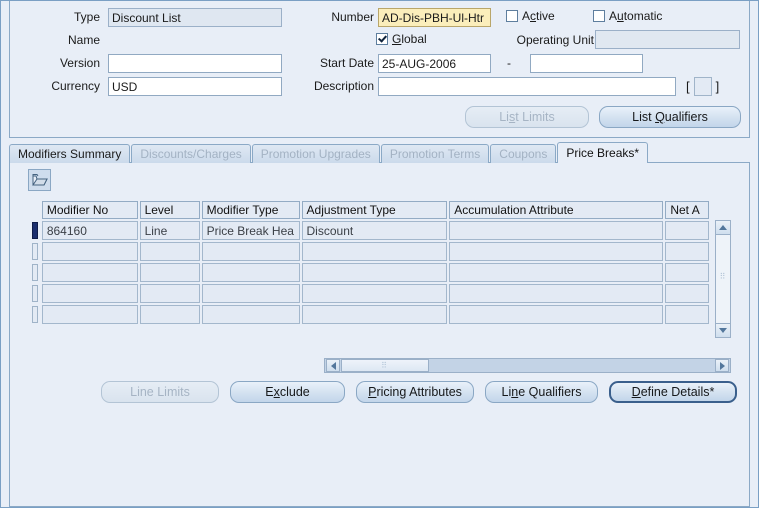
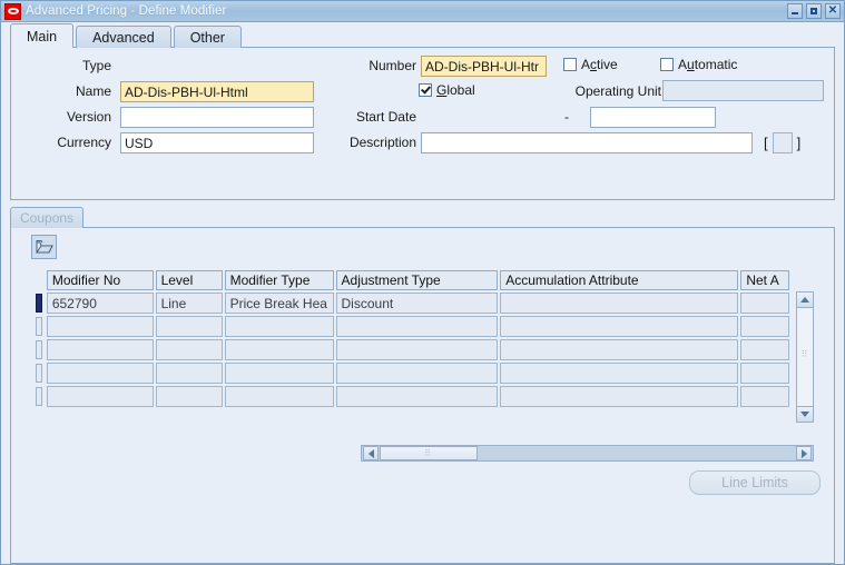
+ Advanced Pricing - Define Modifier
+ ✕
+ Main
+ Advanced
+ Other
  Type
- Discount List
  Name
+ AD-Dis-PBH-Ul-Html
  Version
  Currency
  USD
  Number
  AD-Dis-PBH-Ul-Htr
  Active
  Automatic
  Global
  Operating Unit
  Start Date
- 25-AUG-2006
  -
  Description
  [
  ]
- List Limits
- List Qualifiers
- Modifiers Summary
- Discounts/Charges
- Promotion Upgrades
- Promotion Terms
  Coupons
- Price Breaks*
  	Modifier No	Level	Modifier Type	Adjustment Type	Accumulation Attribute	Net A
- 	864160	Line	Price Break Hea	Discount
+ 	652790	Line	Price Break Hea	Discount
  ⠿
  ⠿
  Line Limits
- Exclude
- Pricing Attributes
- Line Qualifiers
- Define Details*
